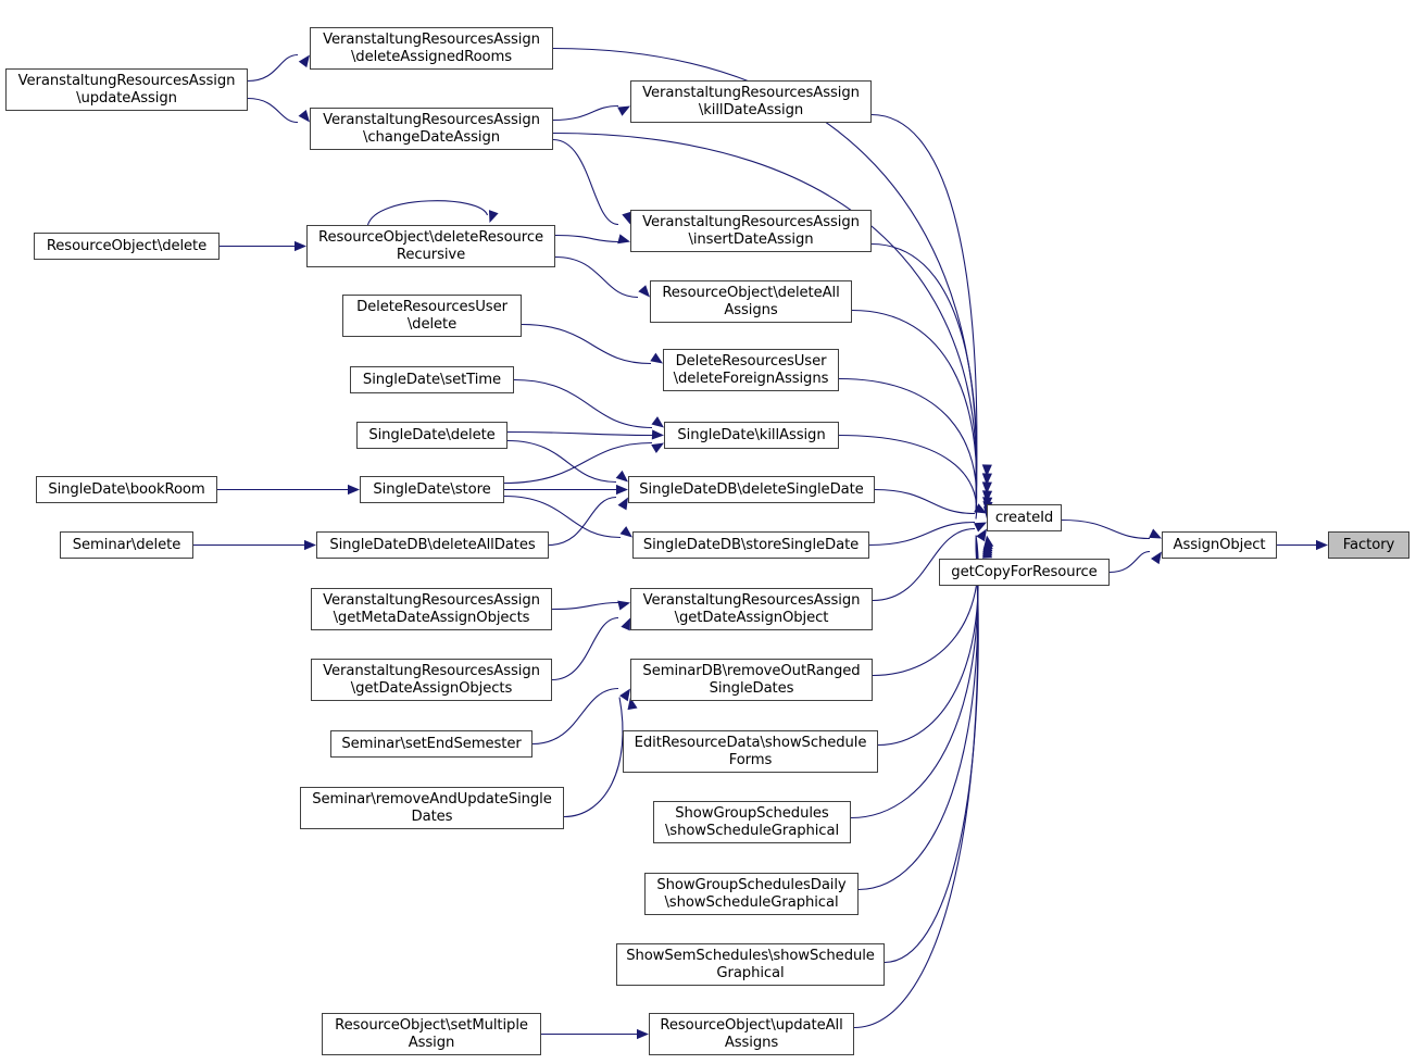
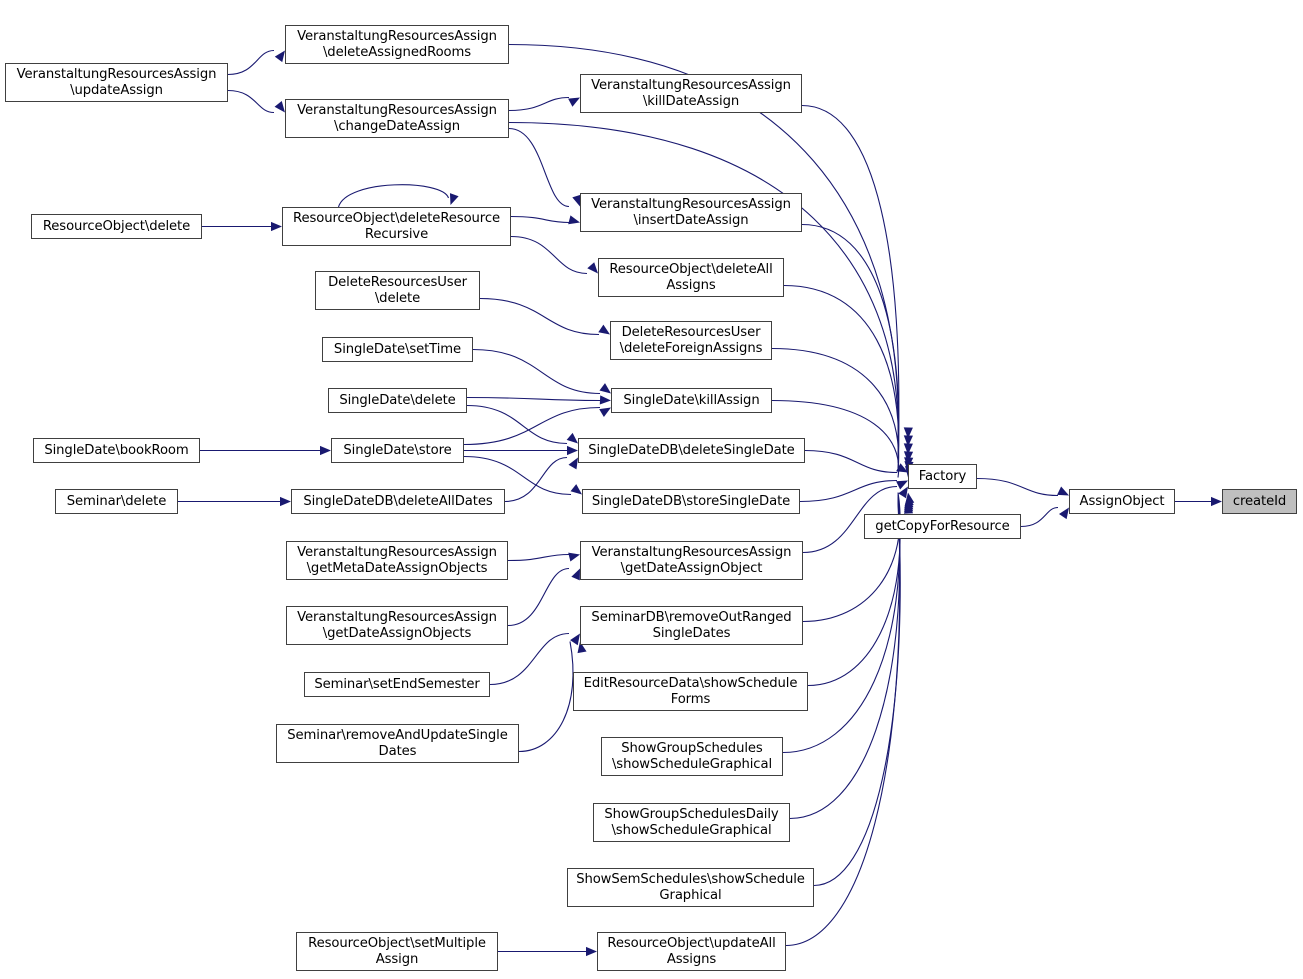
  VeranstaltungResourcesAssign
  \updateAssign
  VeranstaltungResourcesAssign
  \deleteAssignedRooms
  VeranstaltungResourcesAssign
  \changeDateAssign
  VeranstaltungResourcesAssign
  \killDateAssign
  VeranstaltungResourcesAssign
  \insertDateAssign
  ResourceObject\delete
  ResourceObject\deleteResource
  Recursive
  ResourceObject\deleteAll
  Assigns
  DeleteResourcesUser
  \delete
  DeleteResourcesUser
  \deleteForeignAssigns
  SingleDate\setTime
  SingleDate\delete
  SingleDate\killAssign
  SingleDate\bookRoom
  SingleDate\store
  SingleDateDB\deleteSingleDate
  Seminar\delete
  SingleDateDB\deleteAllDates
  SingleDateDB\storeSingleDate
- createId
+ Factory
  getCopyForResource
  AssignObject
- Factory
+ createId
  VeranstaltungResourcesAssign
  \getMetaDateAssignObjects
  VeranstaltungResourcesAssign
  \getDateAssignObject
  VeranstaltungResourcesAssign
  \getDateAssignObjects
  SeminarDB\removeOutRanged
  SingleDates
  Seminar\setEndSemester
  EditResourceData\showSchedule
  Forms
  Seminar\removeAndUpdateSingle
  Dates
  ShowGroupSchedules
  \showScheduleGraphical
  ShowGroupSchedulesDaily
  \showScheduleGraphical
  ShowSemSchedules\showSchedule
  Graphical
  ResourceObject\setMultiple
  Assign
  ResourceObject\updateAll
  Assigns
